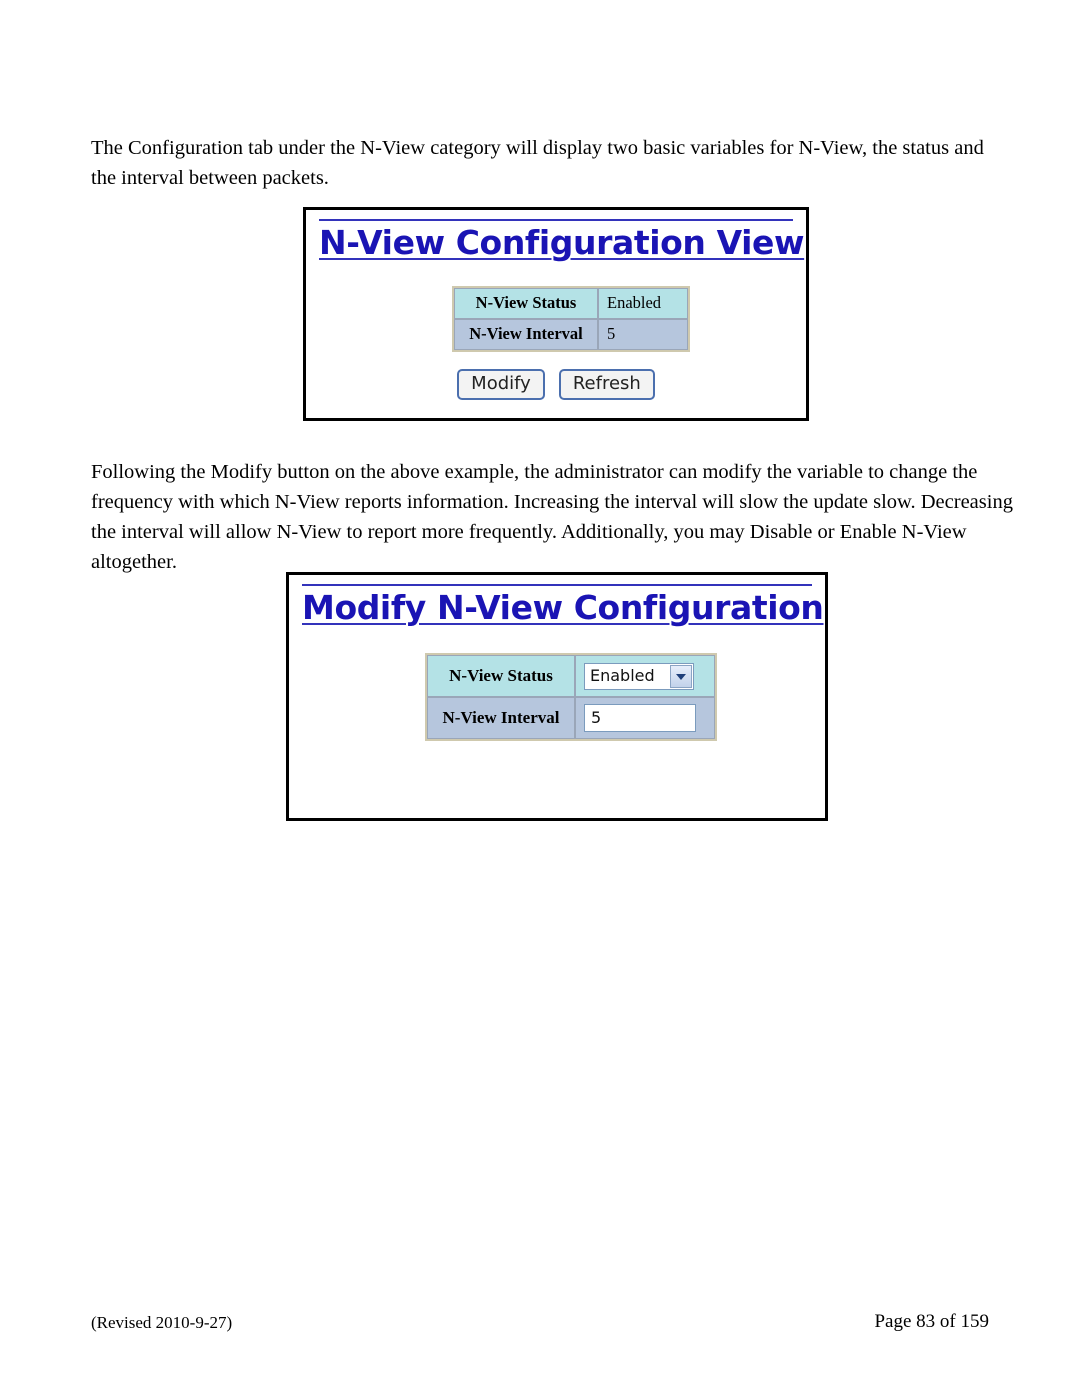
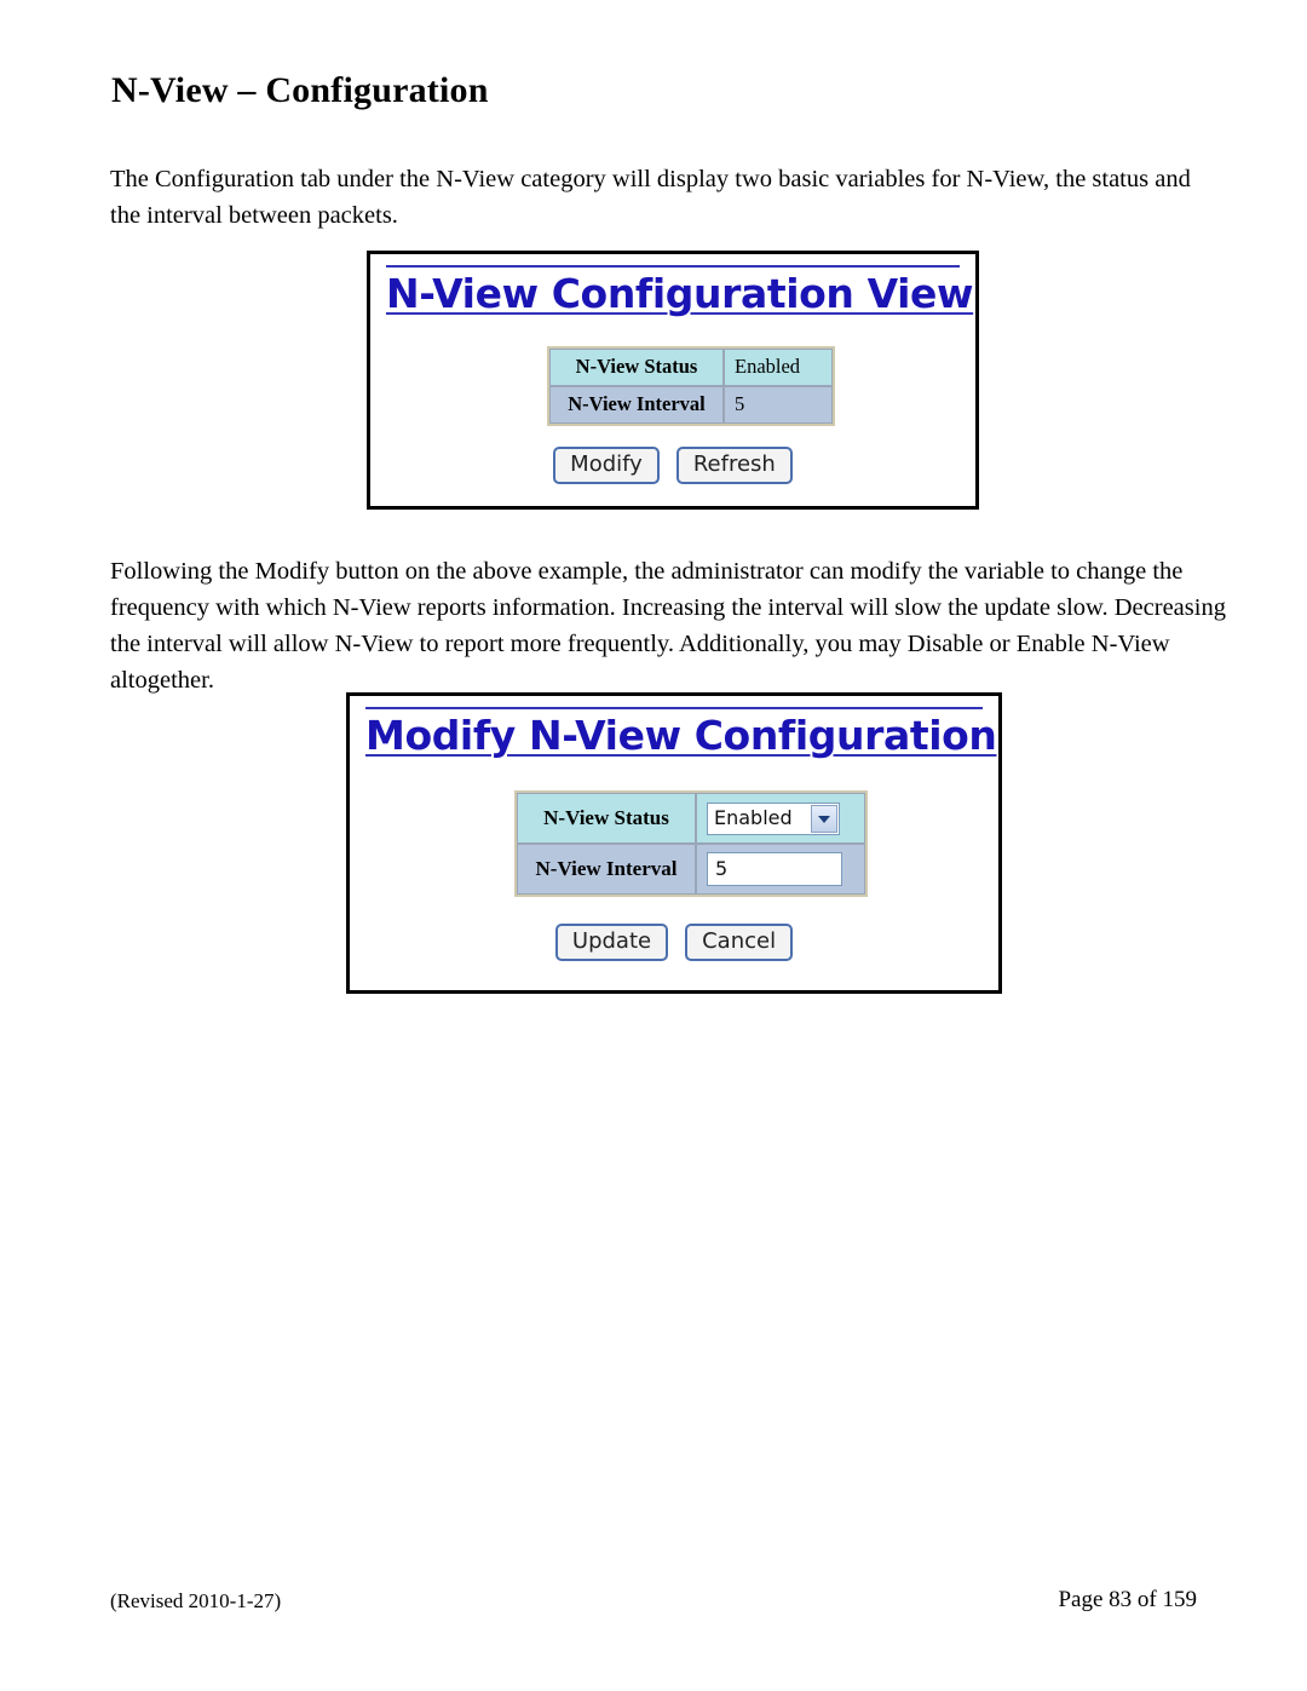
+ N-View – Configuration
  The Configuration tab under the N-View category will display two basic variables for N-View, the status and the interval between packets.
  N-View Configuration View
  N-View Status	Enabled
  N-View Interval	5
  Modify Refresh
  Following the Modify button on the above example, the administrator can modify the variable to change the frequency with which N-View reports information. Increasing the interval will slow the update slow. Decreasing the interval will allow N-View to report more frequently. Additionally, you may Disable or Enable N-View altogether.
  Modify N-View Configuration
  N-View Status	Enabled
  N-View Interval	5
+ Update Cancel
- (Revised 2010-9-27)
+ (Revised 2010-1-27)
  Page 83 of 159
